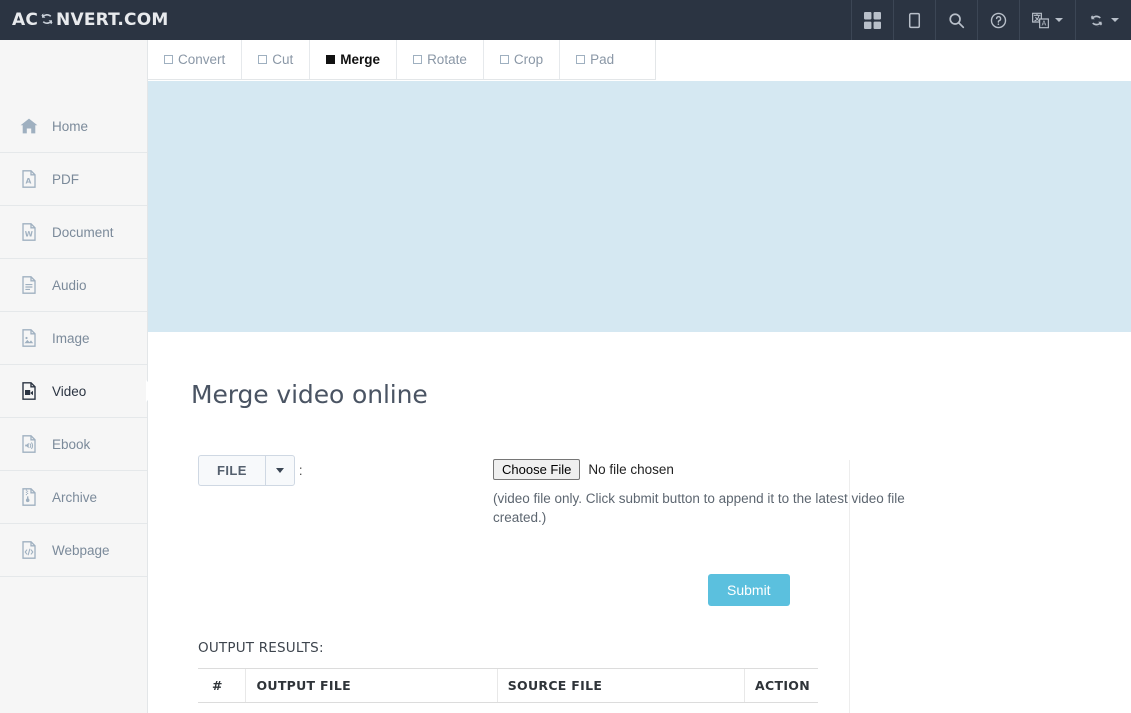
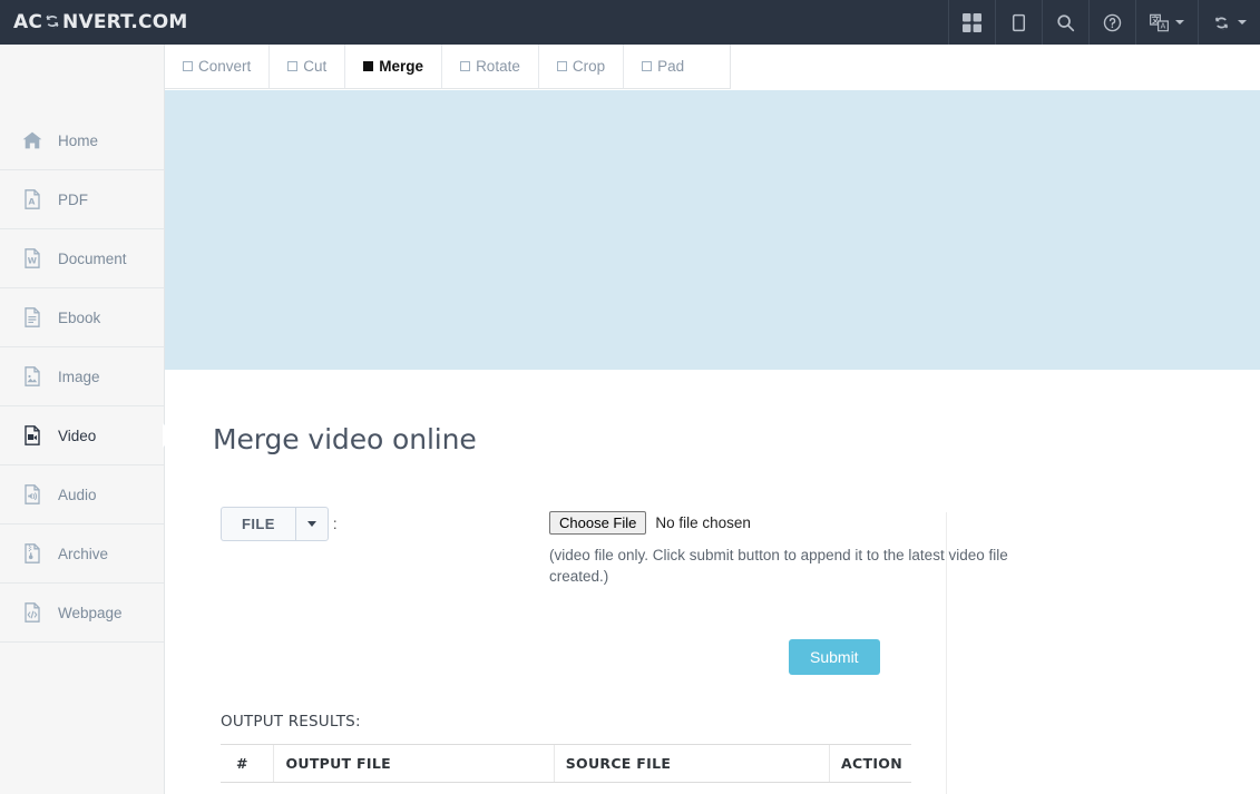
  AC
  NVERT.COM
  A
  Home
  A
  PDF
  W
  Document
- Audio
+ Ebook
  Image
  Video
- Ebook
+ Audio
  Archive
  Webpage
  Convert
  Cut
  Merge
  Rotate
  Crop
  Pad
  Merge video online
  FILE
  :
  Choose File
  No file chosen
  (video file only. Click submit button to append it to the latest video file created.)
  Submit
  OUTPUT RESULTS:
  #	OUTPUT FILE	SOURCE FILE	ACTION
